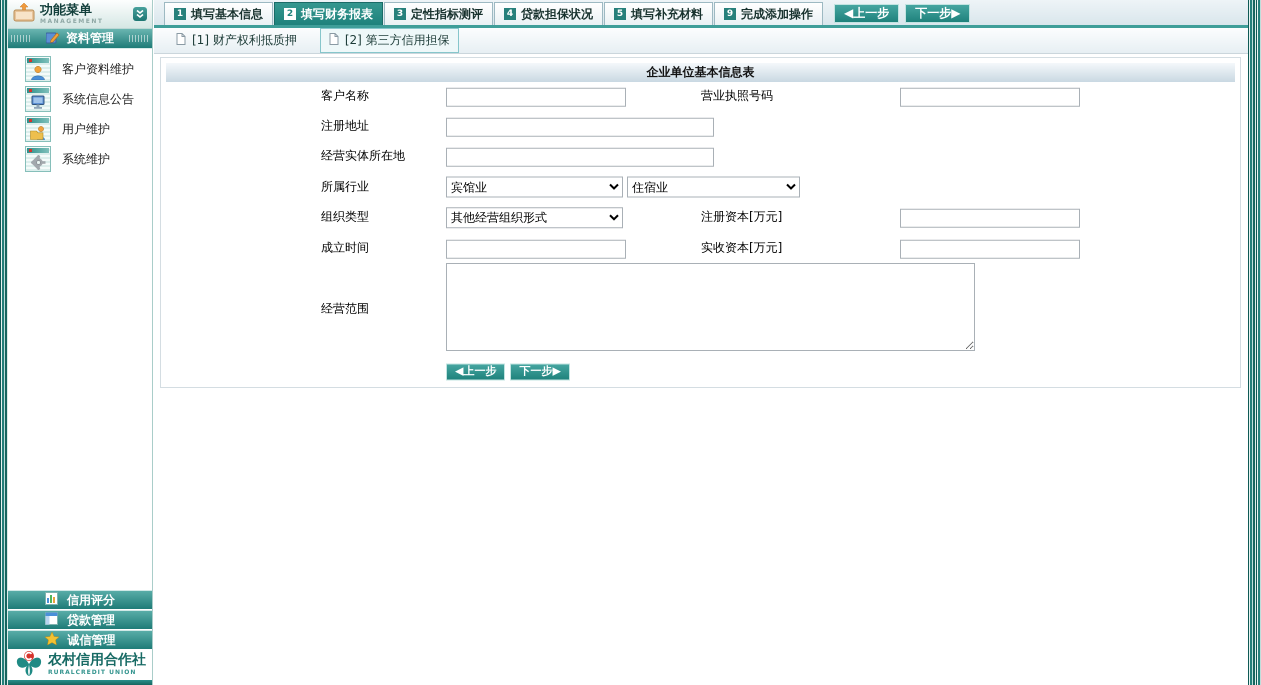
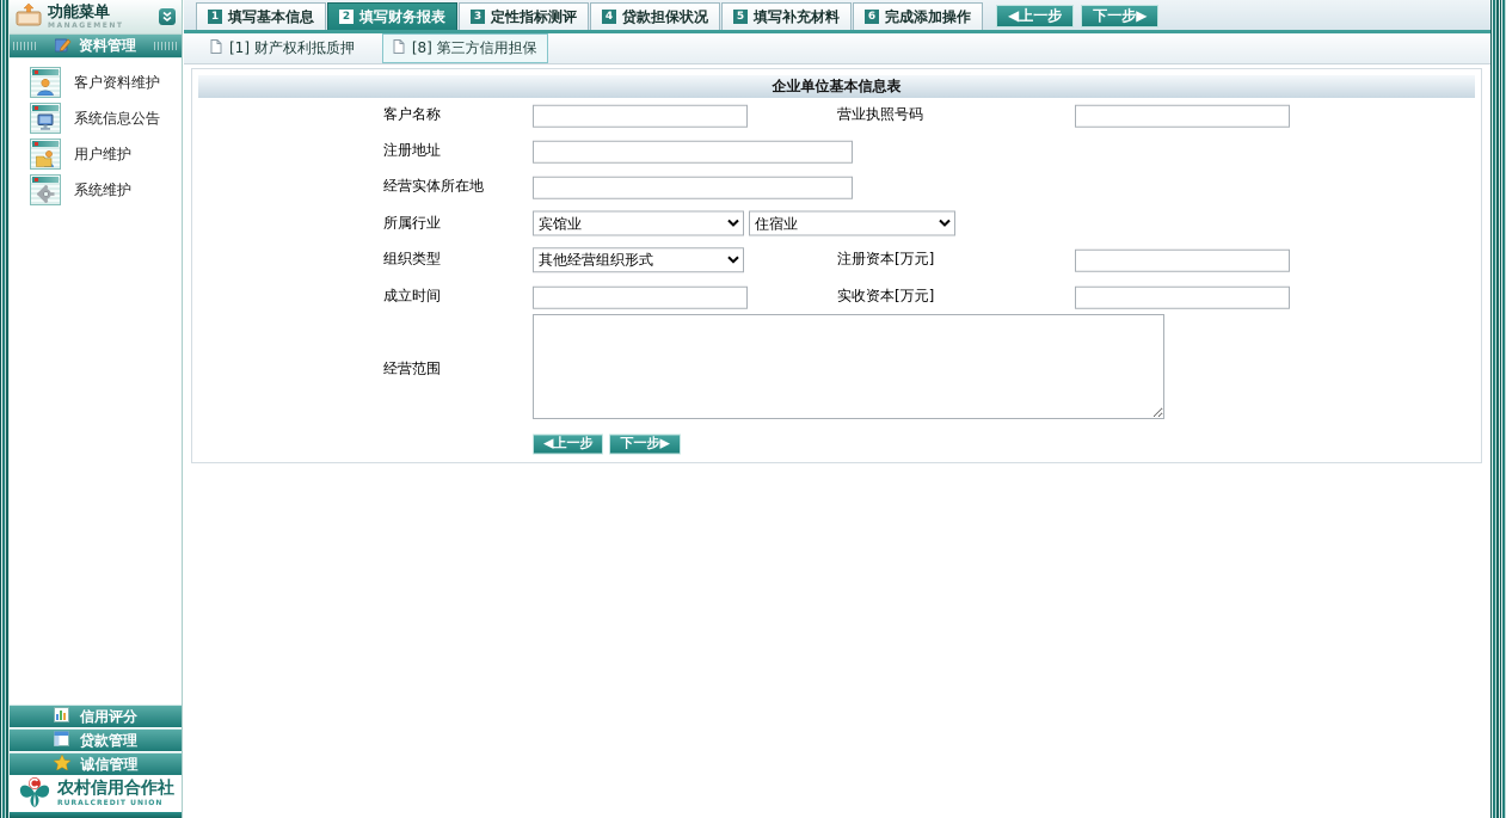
  功能菜单
  资料管理
  客户资料维护
  系统信息公告
  用户维护
  系统维护
  信用评分
  贷款管理
  诚信管理
  农村信用合作社
  1
  填写基本信息
  2
  填写财务报表
  3
  定性指标测评
  4
  贷款担保状况
  5
  填写补充材料
- 9
+ 6
  完成添加操作
  ◀上一步
  下一步▶
  [1] 财产权利抵质押
- [2] 第三方信用担保
+ [8] 第三方信用担保
  企业单位基本信息表
  客户名称
  营业执照号码
  注册地址
  经营实体所在地
  所属行业
  宾馆业
  住宿业
  组织类型
  其他经营组织形式
  注册资本[万元]
  成立时间
  实收资本[万元]
  经营范围
  ◀上一步
  下一步▶
